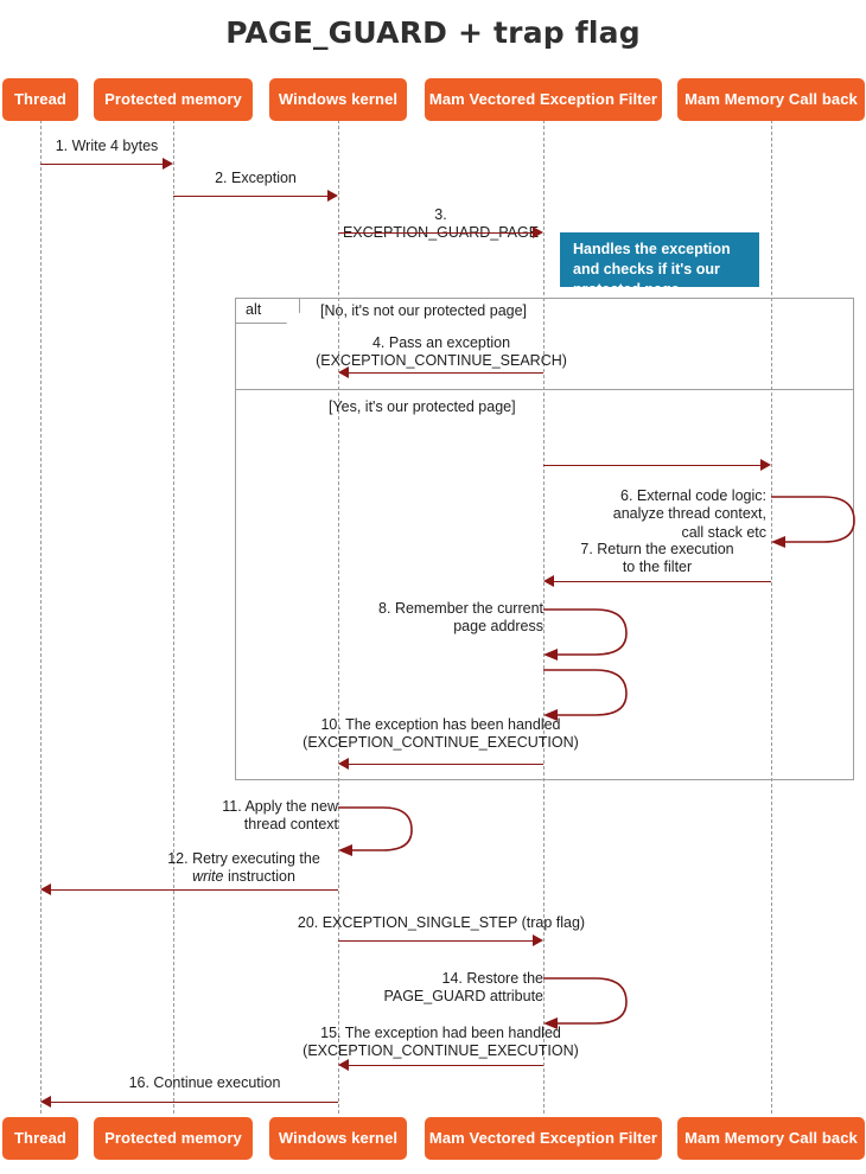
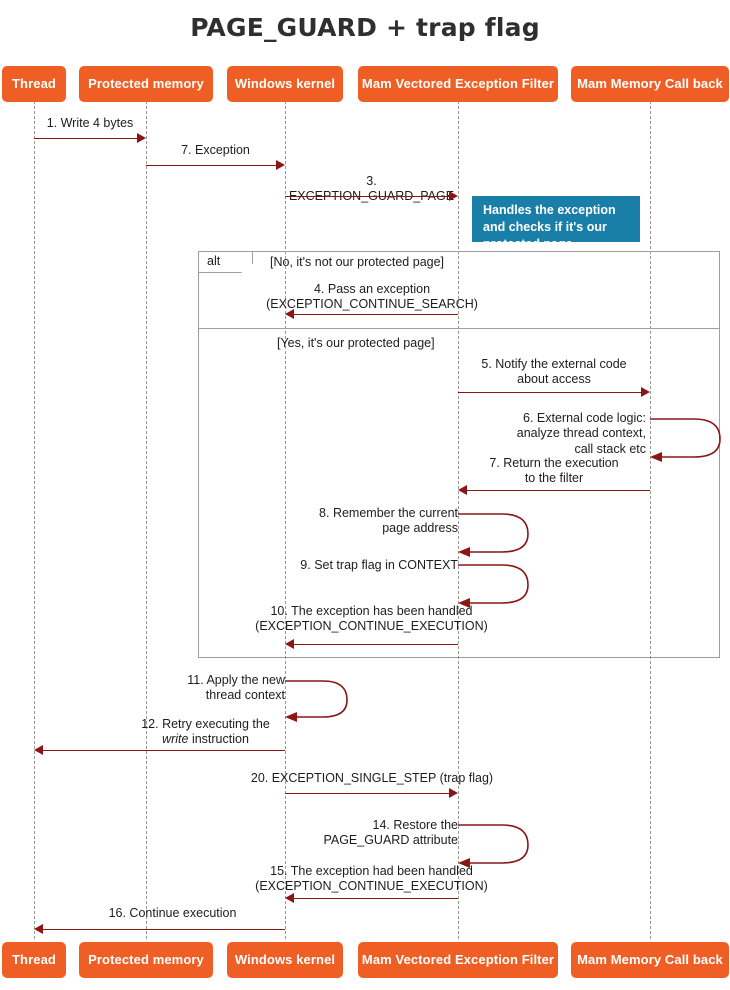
  PAGE_GUARD + trap flag
  alt
  [No, it's not our protected page]
  [Yes, it's our protected page]
  Thread
  Protected memory
  Windows kernel
  Mam Vectored Exception Filter
  Mam Memory Call back
  Thread
  Protected memory
  Windows kernel
  Mam Vectored Exception Filter
  Mam Memory Call back
  1. Write 4 bytes
- 2. Exception
+ 7. Exception
  3. EXCEPTION_GUARD_PAGE
  Handles the exception
  and checks if it's our
  protected page
  4. Pass an exception
  (EXCEPTION_CONTINUE_SEARCH)
+ 5. Notify the external code
+ about access
  6. External code logic:
  analyze thread context,
  call stack etc
  7. Return the execution
  to the filter
  8. Remember the current
  page address
+ 9. Set trap flag in CONTEXT
  10. The exception has been handled
  (EXCEPTION_CONTINUE_EXECUTION)
  11. Apply the new
  thread context
  12. Retry executing the
  write instruction
  20. EXCEPTION_SINGLE_STEP (trap flag)
  14. Restore the
  PAGE_GUARD attribute
  15. The exception had been handled
  (EXCEPTION_CONTINUE_EXECUTION)
  16. Continue execution
